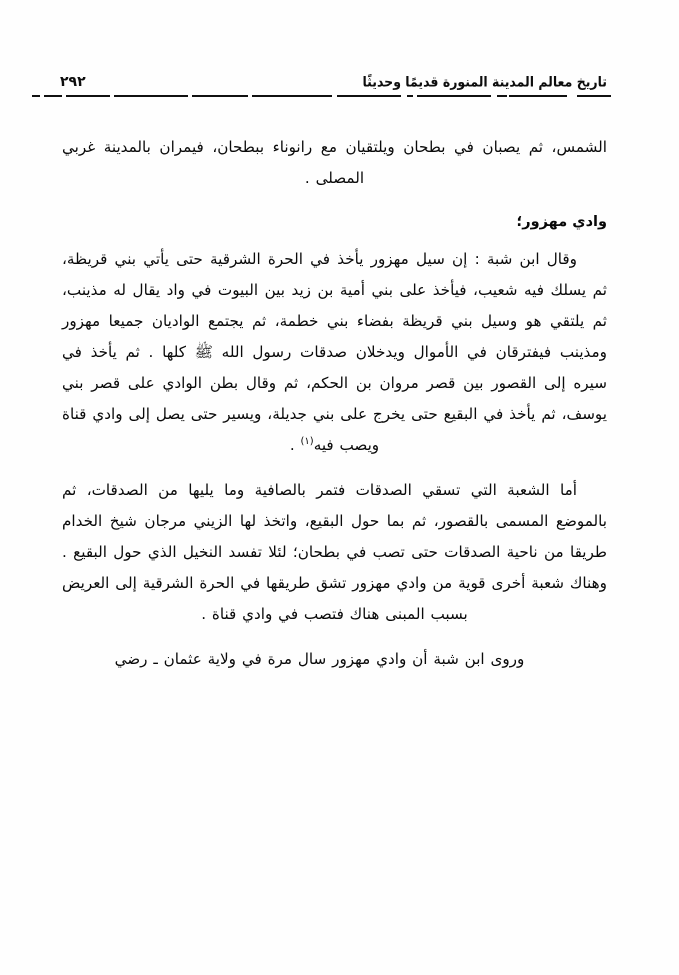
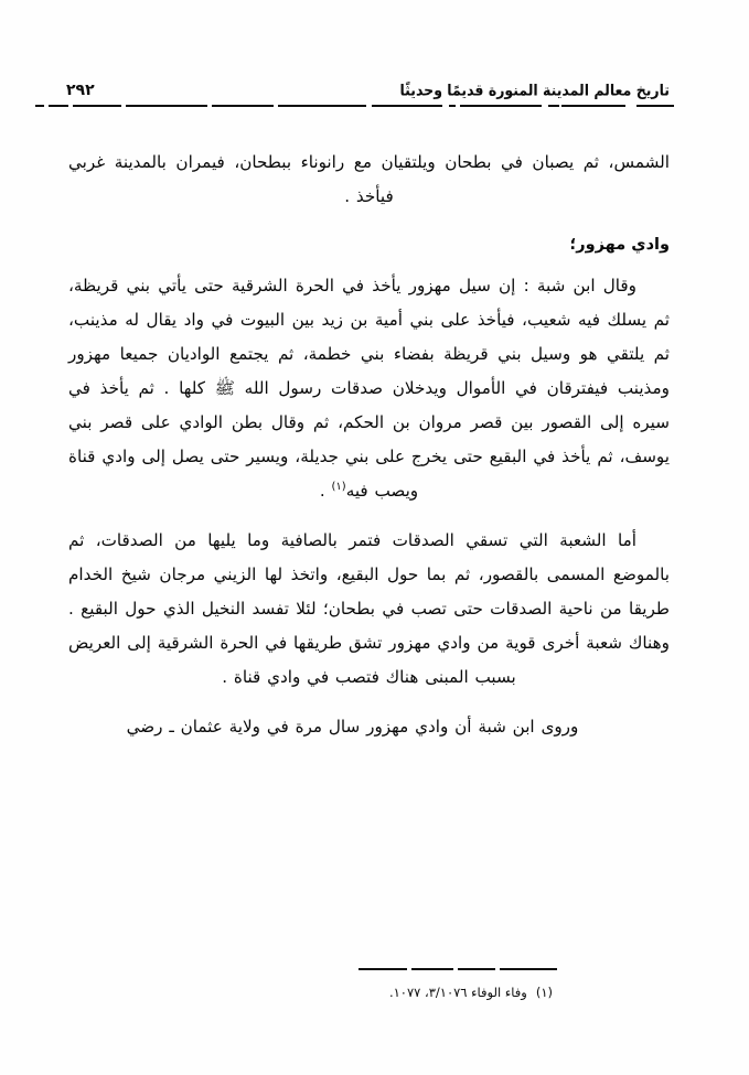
  تاريخ معالم المدينة المنورة قديمًا وحديثًا
  ٢٩٢
- الشمس، ثم يصبان في بطحان ويلتقيان مع رانوناء ببطحان، فيمران بالمدينة غربي المصلى .
+ الشمس، ثم يصبان في بطحان ويلتقيان مع رانوناء ببطحان، فيمران بالمدينة غربي فيأخذ .
  وادي مهزور؛
  وقال ابن شبة : إن سيل مهزور يأخذ في الحرة الشرقية حتى يأتي بني قريظة، ثم يسلك فيه شعيب، فيأخذ على بني أمية بن زيد بين البيوت في واد يقال له مذينب، ثم يلتقي هو وسيل بني قريظة بفضاء بني خطمة، ثم يجتمع الواديان جميعا مهزور ومذينب فيفترقان في الأموال ويدخلان صدقات رسول الله ﷺ كلها . ثم يأخذ في سيره إلى القصور بين قصر مروان بن الحكم، ثم وقال بطن الوادي على قصر بني يوسف، ثم يأخذ في البقيع حتى يخرج على بني جديلة، ويسير حتى يصل إلى وادي قناة ويصب فيه(١) .
  أما الشعبة التي تسقي الصدقات فتمر بالصافية وما يليها من الصدقات، ثم بالموضع المسمى بالقصور، ثم بما حول البقيع، واتخذ لها الزيني مرجان شيخ الخدام طريقا من ناحية الصدقات حتى تصب في بطحان؛ لئلا تفسد النخيل الذي حول البقيع . وهناك شعبة أخرى قوية من وادي مهزور تشق طريقها في الحرة الشرقية إلى العريض بسبب المبنى هناك فتصب في وادي قناة .
  وروى ابن شبة أن وادي مهزور سال مرة في ولاية عثمان ـ رضي
+ (١)وفاء الوفاء ٣/١٠٧٦، ١٠٧٧.
